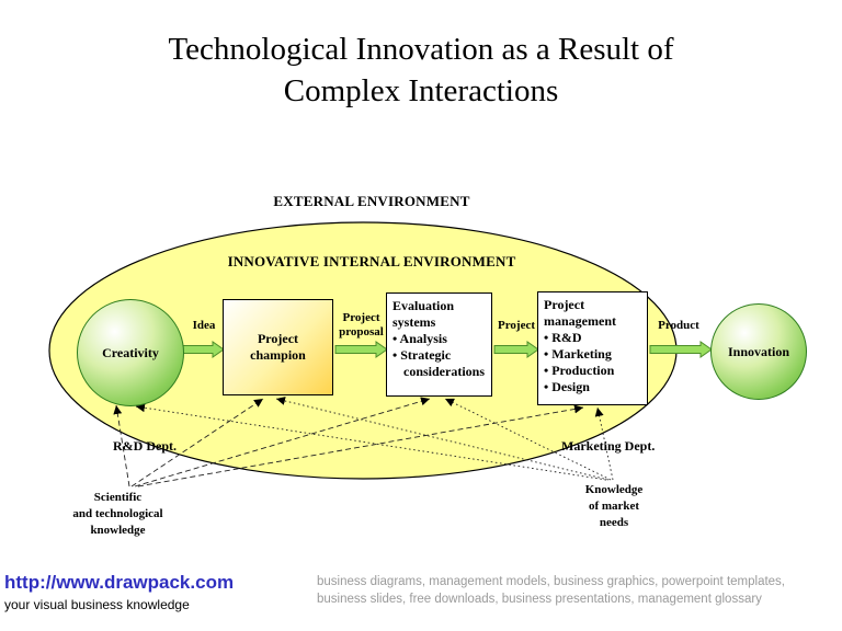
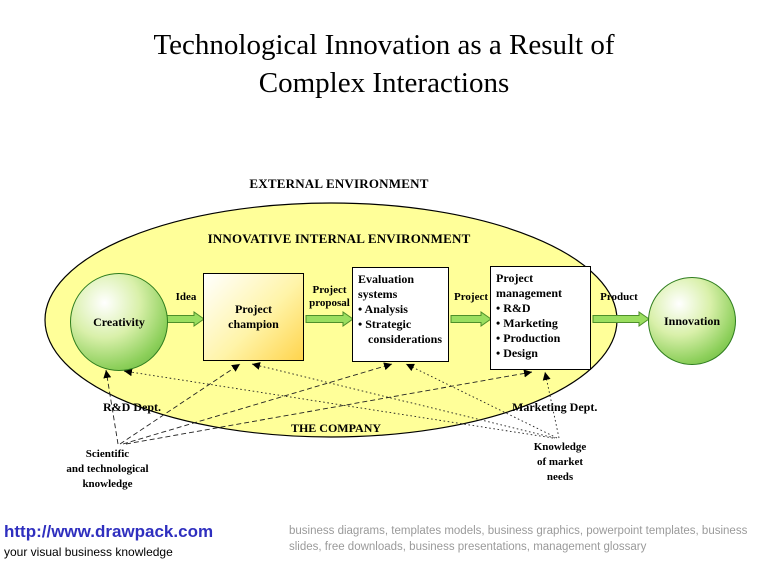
  Technological Innovation as a Result of
  Complex Interactions
  EXTERNAL ENVIRONMENT
  INNOVATIVE INTERNAL ENVIRONMENT
  Creativity
  Idea
  Project champion
  Project proposal
  Evaluation systems
  • Analysis
  • Strategic considerations
  Project
  Project management
  • R&D
  • Marketing
  • Production
  • Design
  Product
  Innovation
  R&D Dept.
  Marketing Dept.
+ THE COMPANY
  Scientific
  and technological
  knowledge
  Knowledge
  of market
  needs
  http://www.drawpack.com
  your visual business knowledge
- business diagrams, management models, business graphics, powerpoint templates, business slides, free downloads, business presentations, management glossary
+ business diagrams, templates models, business graphics, powerpoint templates, business slides, free downloads, business presentations, management glossary
